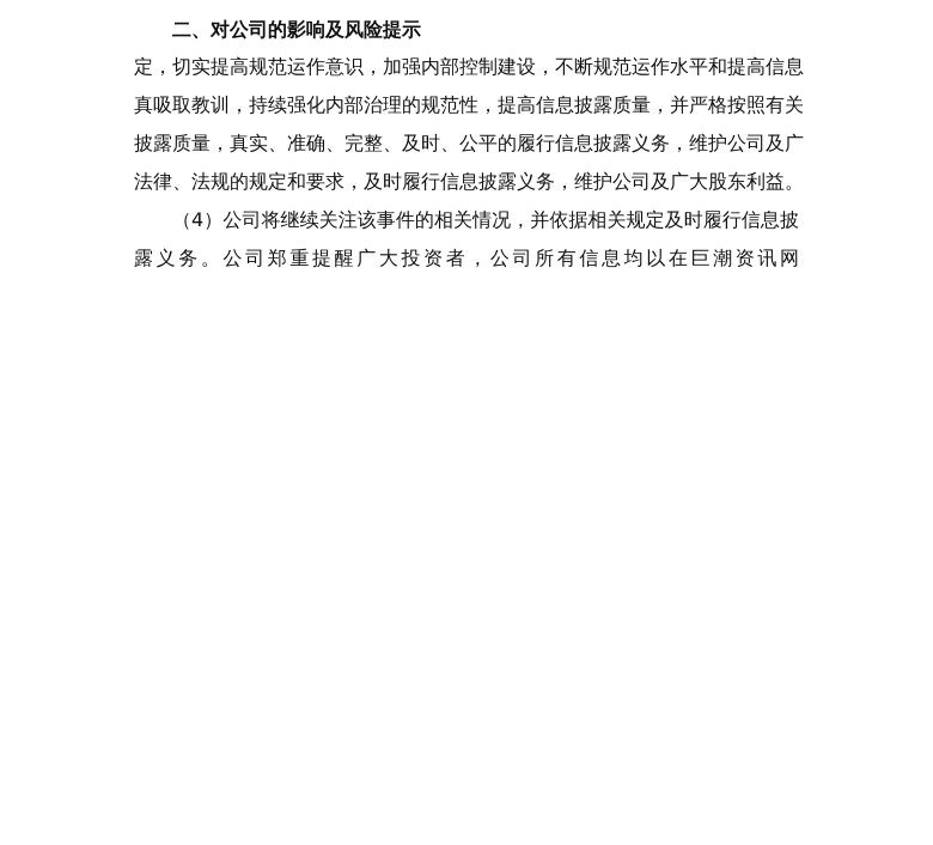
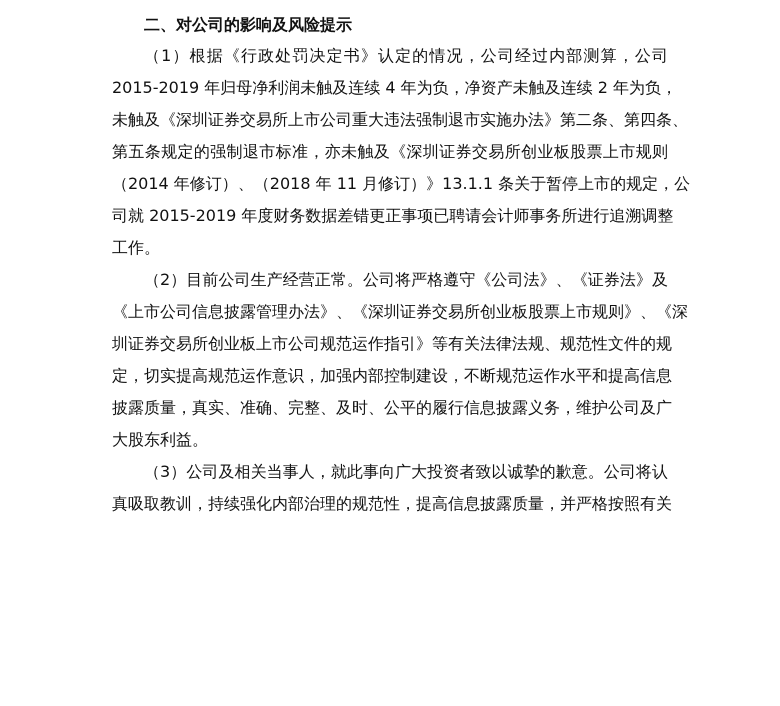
  二、对公司的影响及风险提示
+ （1）根据《行政处罚决定书》认定的情况，公司经过内部测算，公司
+ 2015-2019 年归母净利润未触及连续 4 年为负，净资产未触及连续 2 年为负，
+ 未触及《深圳证券交易所上市公司重大违法强制退市实施办法》第二条、第四条、
+ 第五条规定的强制退市标准，亦未触及《深圳证券交易所创业板股票上市规则
+ （2014 年修订）、（2018 年 11 月修订）》13.1.1 条关于暂停上市的规定，公
+ 司就 2015-2019 年度财务数据差错更正事项已聘请会计师事务所进行追溯调整
+ 工作。
+ （2）目前公司生产经营正常。公司将严格遵守《公司法》、《证券法》及
+ 《上市公司信息披露管理办法》、《深圳证券交易所创业板股票上市规则》、《深
+ 圳证券交易所创业板上市公司规范运作指引》等有关法律法规、规范性文件的规
  定，切实提高规范运作意识，加强内部控制建设，不断规范运作水平和提高信息
- 真吸取教训，持续强化内部治理的规范性，提高信息披露质量，并严格按照有关
+ 披露质量，真实、准确、完整、及时、公平的履行信息披露义务，维护公司及广
+ 大股东利益。
+ （3）公司及相关当事人，就此事向广大投资者致以诚挚的歉意。公司将认
- 披露质量，真实、准确、完整、及时、公平的履行信息披露义务，维护公司及广
+ 真吸取教训，持续强化内部治理的规范性，提高信息披露质量，并严格按照有关
- 法律、法规的规定和要求，及时履行信息披露义务，维护公司及广大股东利益。
- （4）公司将继续关注该事件的相关情况，并依据相关规定及时履行信息披
- 露义务。公司郑重提醒广大投资者，公司所有信息均以在巨潮资讯网
